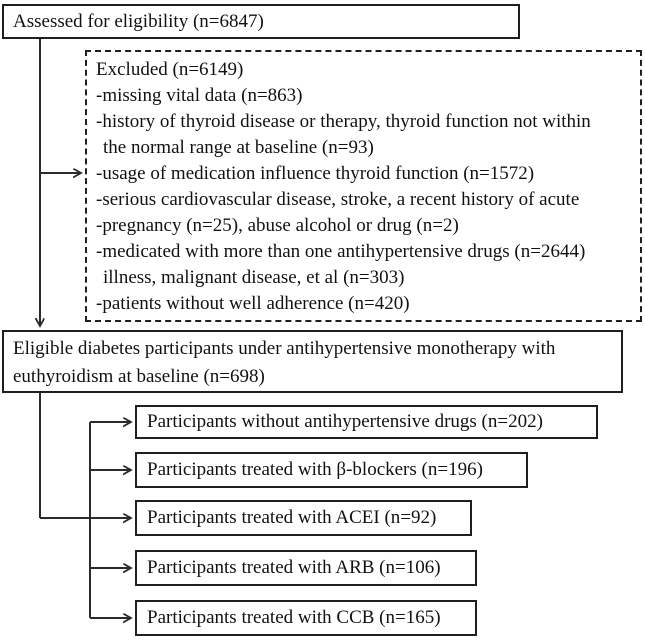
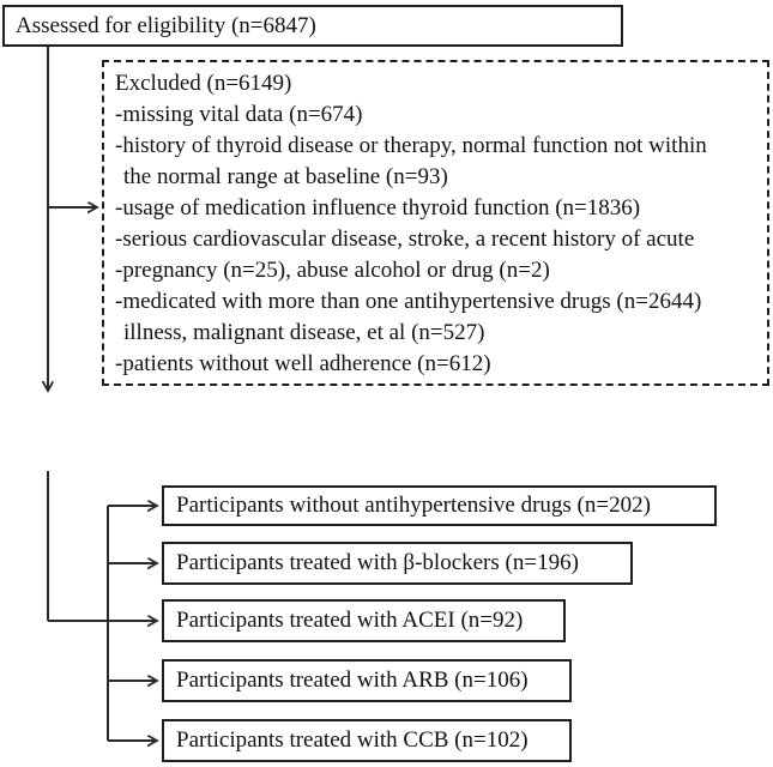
  Assessed for eligibility (n=6847)
  Excluded (n=6149)
- -missing vital data (n=863)
+ -missing vital data (n=674)
- -history of thyroid disease or therapy, thyroid function not within
+ -history of thyroid disease or therapy, normal function not within
  the normal range at baseline (n=93)
- -usage of medication influence thyroid function (n=1572)
+ -usage of medication influence thyroid function (n=1836)
  -serious cardiovascular disease, stroke, a recent history of acute
  -pregnancy (n=25), abuse alcohol or drug (n=2)
  -medicated with more than one antihypertensive drugs (n=2644)
- illness, malignant disease, et al (n=303)
+ illness, malignant disease, et al (n=527)
- -patients without well adherence (n=420)
+ -patients without well adherence (n=612)
- Eligible diabetes participants under antihypertensive monotherapy with
- euthyroidism at baseline (n=698)
  Participants without antihypertensive drugs (n=202)
  Participants treated with β-blockers (n=196)
  Participants treated with ACEI (n=92)
  Participants treated with ARB (n=106)
- Participants treated with CCB (n=165)
+ Participants treated with CCB (n=102)
